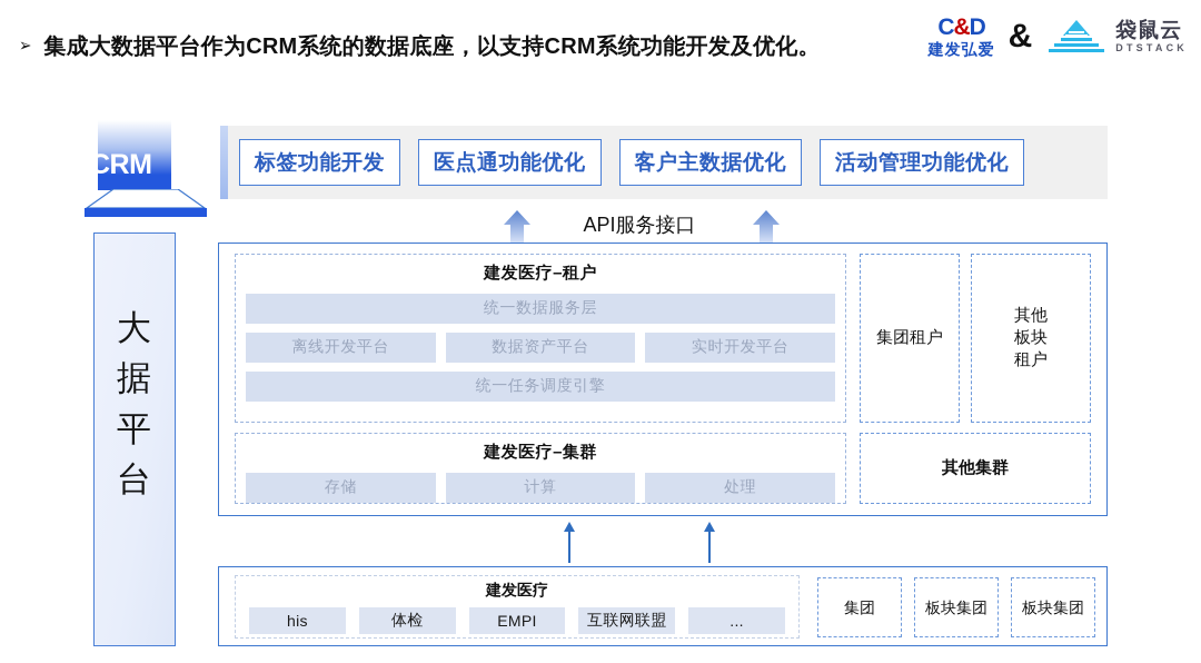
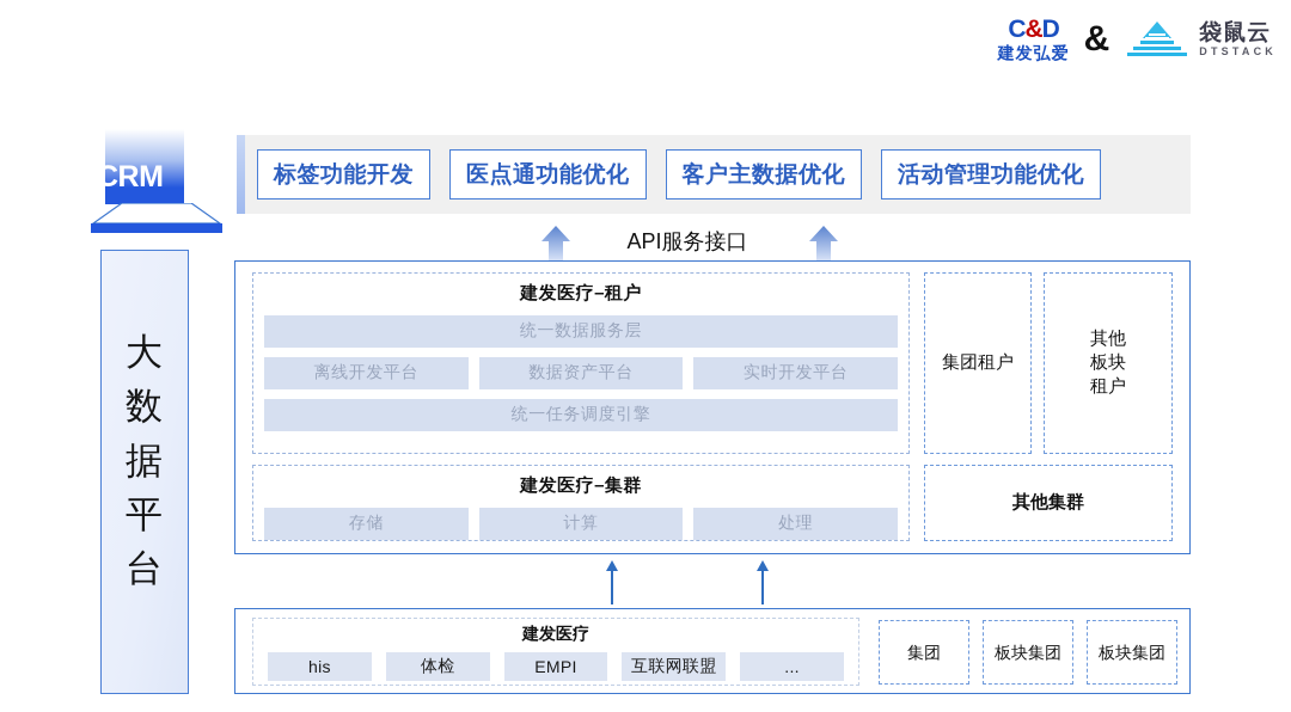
- ➢
- 集成大数据平台作为CRM系统的数据底座，以支持CRM系统功能开发及优化。
  C&D
  建发弘爱
  &
  袋鼠云
  DTSTACK
  CRM
  大
+ 数
  据
  平
  台
  标签功能开发
  医点通功能优化
  客户主数据优化
  活动管理功能优化
  API服务接口
  建发医疗–租户
  统一数据服务层
  离线开发平台
  数据资产平台
  实时开发平台
  统一任务调度引擎
  建发医疗–集群
  存储
  计算
  处理
  集团租户
  其他
  板块
  租户
  其他集群
  建发医疗
  his
  体检
  EMPI
  互联网联盟
  ...
  集团
  板块集团
  板块集团
